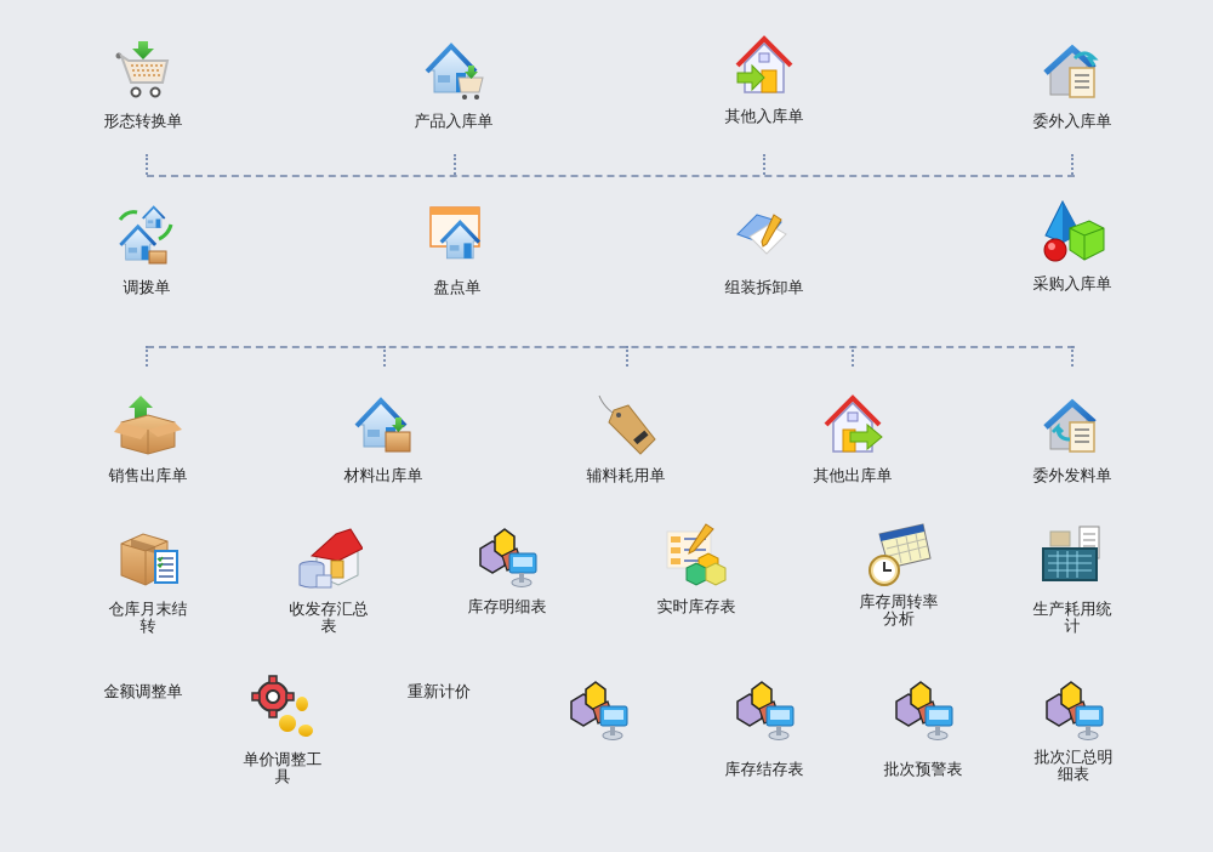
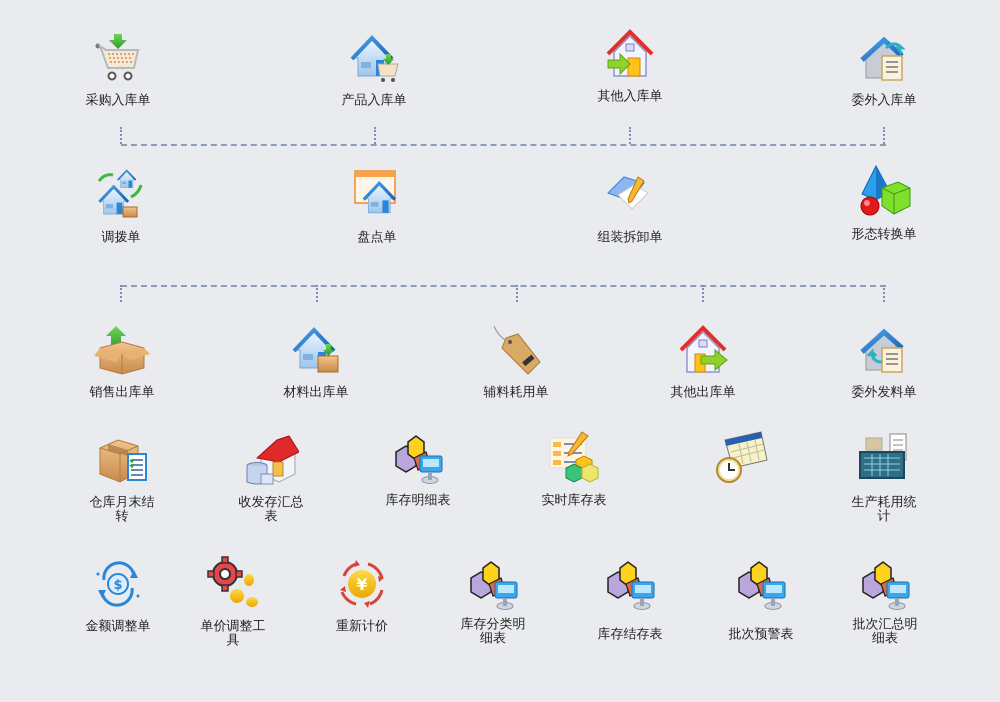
- 形态转换单
+ 采购入库单
  产品入库单
  其他入库单
  委外入库单
  调拨单
  盘点单
  组装拆卸单
- 采购入库单
+ 形态转换单
  销售出库单
  材料出库单
  辅料耗用单
  其他出库单
  委外发料单
  仓库月末结转
  收发存汇总表
  库存明细表
  实时库存表
- 库存周转率分析
  生产耗用统计
+ $
  金额调整单
  单价调整工具
+ ¥
  重新计价
+ 库存分类明细表
  库存结存表
  批次预警表
  批次汇总明细表
